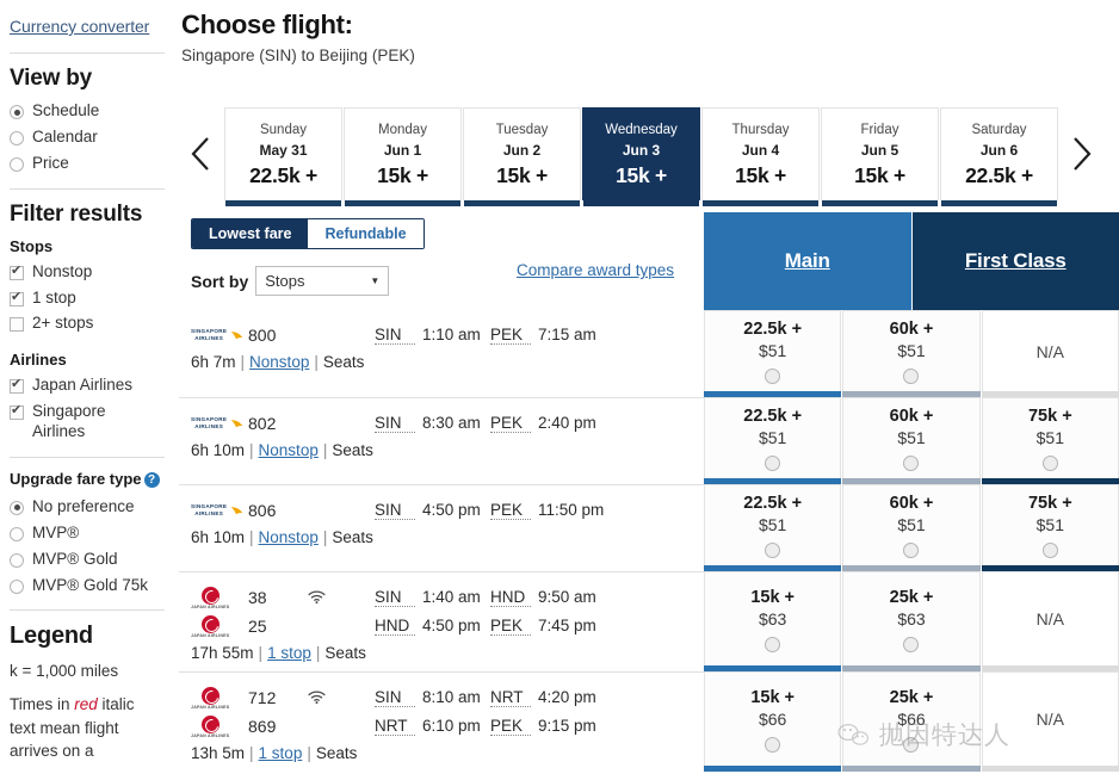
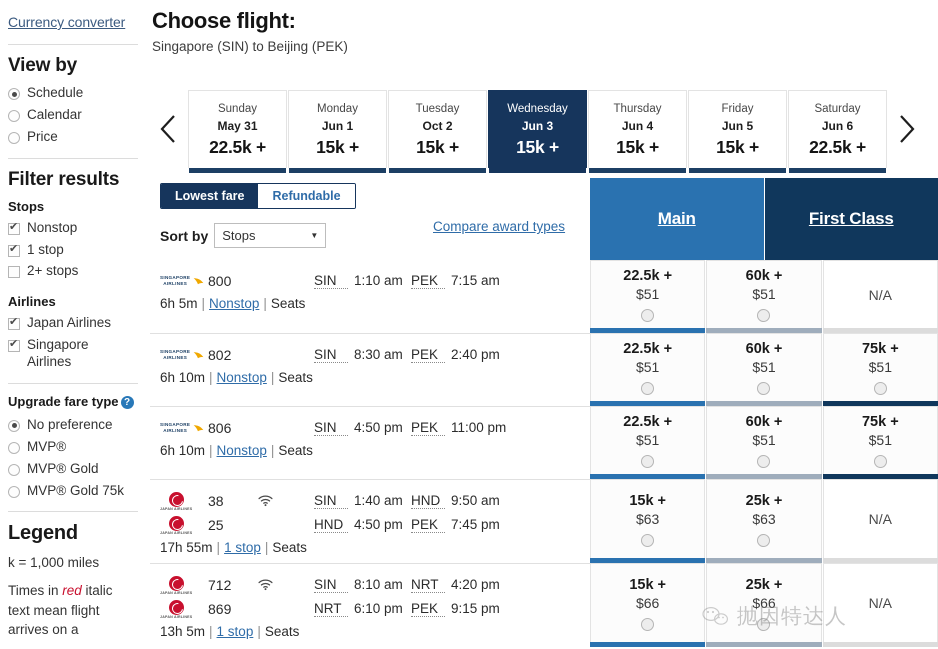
  Currency converter
  View by
  Schedule
  Calendar
  Price
  Filter results
  Stops
  Nonstop
  1 stop
  2+ stops
  Airlines
  Japan Airlines
  Singapore Airlines
  Upgrade fare type ?
  No preference
  MVP®
  MVP® Gold
  MVP® Gold 75k
  Legend
  k = 1,000 miles
  Times in red italic text mean flight arrives on a
  Choose flight:
  Singapore (SIN) to Beijing (PEK)
  Sunday
  May 31
  22.5k +
  Monday
  Jun 1
  15k +
  Tuesday
- Jun 2
+ Oct 2
  15k +
  Wednesday
  Jun 3
  15k +
  Thursday
  Jun 4
  15k +
  Friday
  Jun 5
  15k +
  Saturday
  Jun 6
  22.5k +
  Lowest fare
  Refundable
  Sort by
  Stops
  ▼
  Compare award types
  Main
  First Class
  800
  SIN
  1:10 am
  PEK
  7:15 am
- 6h 7m | Nonstop | Seats
+ 6h 5m | Nonstop | Seats
  22.5k +
  $51
  60k +
  $51
  N/A
  802
  SIN
  8:30 am
  PEK
  2:40 pm
  6h 10m | Nonstop | Seats
  22.5k +
  $51
  60k +
  $51
  75k +
  $51
  806
  SIN
  4:50 pm
  PEK
- 11:50 pm
+ 11:00 pm
  6h 10m | Nonstop | Seats
  22.5k +
  $51
  60k +
  $51
  75k +
  $51
  38
  SIN
  1:40 am
  HND
  9:50 am
  25
  HND
  4:50 pm
  PEK
  7:45 pm
  17h 55m | 1 stop | Seats
  15k +
  $63
  25k +
  $63
  N/A
  712
  SIN
  8:10 am
  NRT
  4:20 pm
  869
  NRT
  6:10 pm
  PEK
  9:15 pm
  13h 5m | 1 stop | Seats
  15k +
  $66
  25k +
  $66
  N/A
  抛因特达人
